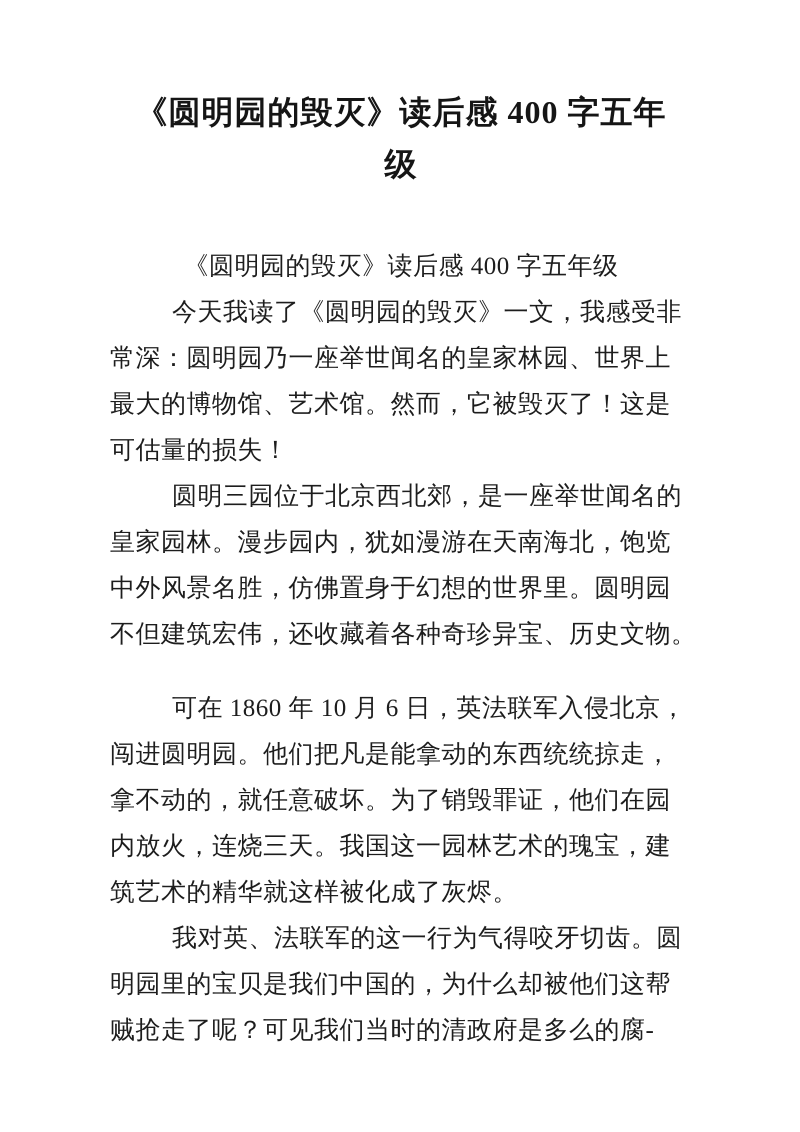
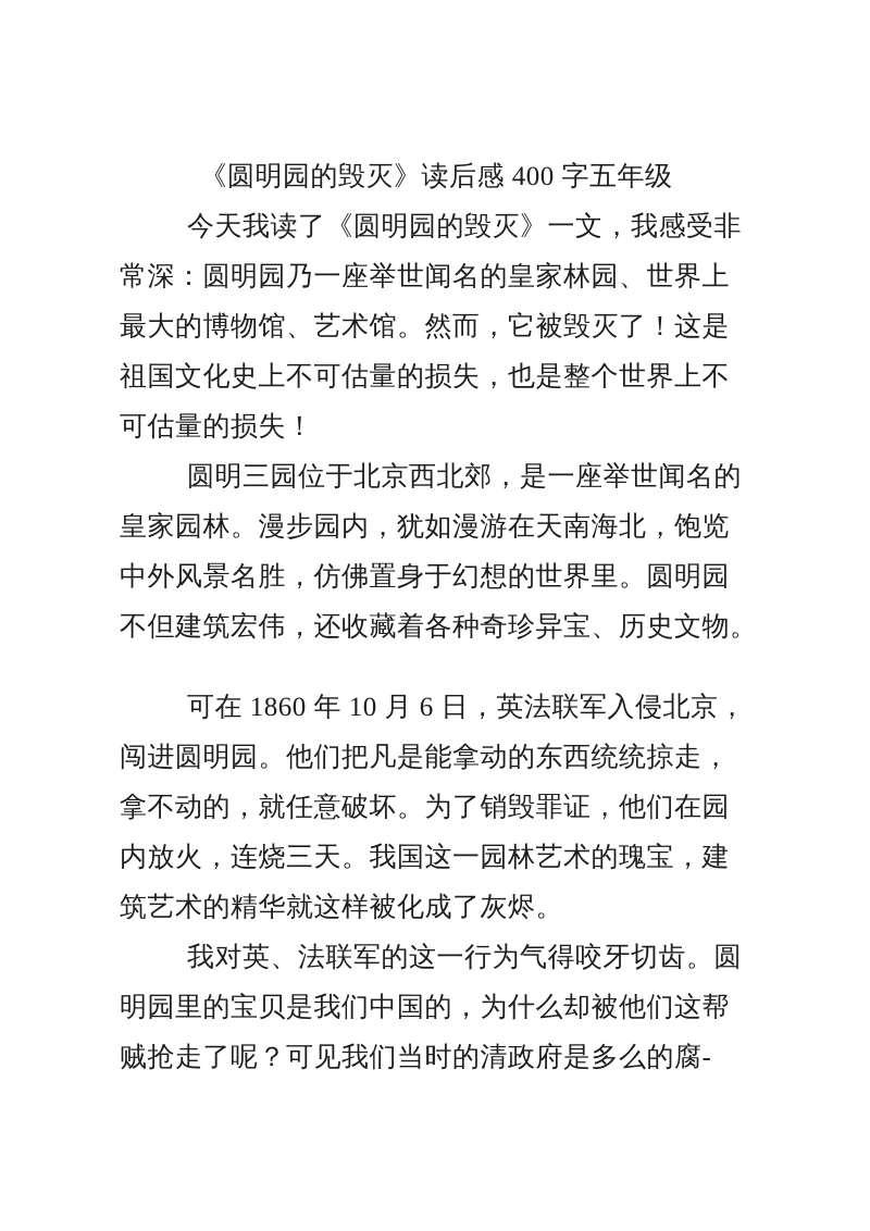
- 《圆明园的毁灭》读后感 400 字五年
- 级
  《圆明园的毁灭》读后感 400 字五年级
  今天我读了《圆明园的毁灭》一文，我感受非
  常深：圆明园乃一座举世闻名的皇家林园、世界上
  最大的博物馆、艺术馆。然而，它被毁灭了！这是
+ 祖国文化史上不可估量的损失，也是整个世界上不
  可估量的损失！
  圆明三园位于北京西北郊，是一座举世闻名的
  皇家园林。漫步园内，犹如漫游在天南海北，饱览
  中外风景名胜，仿佛置身于幻想的世界里。圆明园
  不但建筑宏伟，还收藏着各种奇珍异宝、历史文物。
  可在 1860 年 10 月 6 日，英法联军入侵北京，
  闯进圆明园。他们把凡是能拿动的东西统统掠走，
  拿不动的，就任意破坏。为了销毁罪证，他们在园
  内放火，连烧三天。我国这一园林艺术的瑰宝，建
  筑艺术的精华就这样被化成了灰烬。
  我对英、法联军的这一行为气得咬牙切齿。圆
  明园里的宝贝是我们中国的，为什么却被他们这帮
  贼抢走了呢？可见我们当时的清政府是多么的腐-
